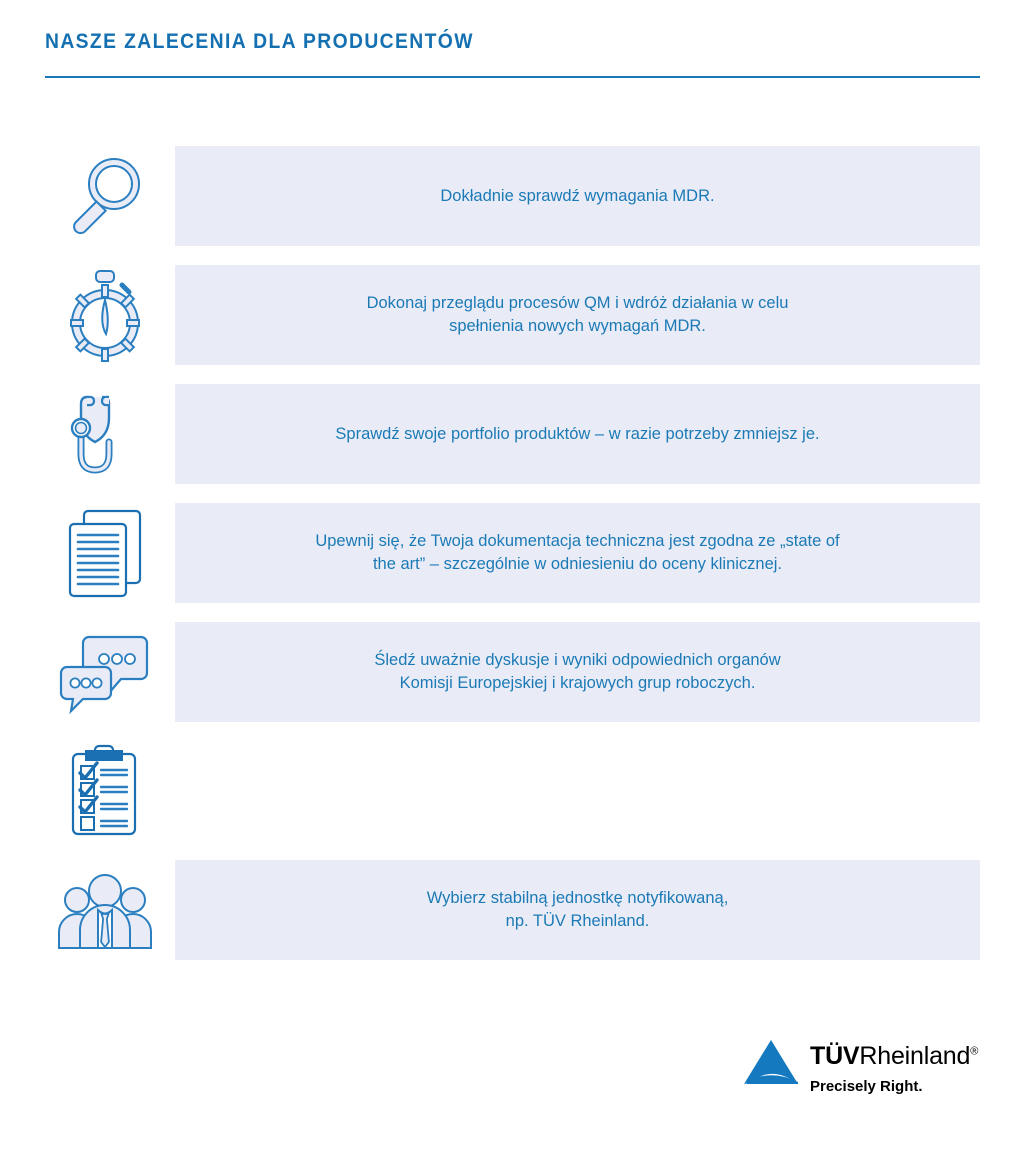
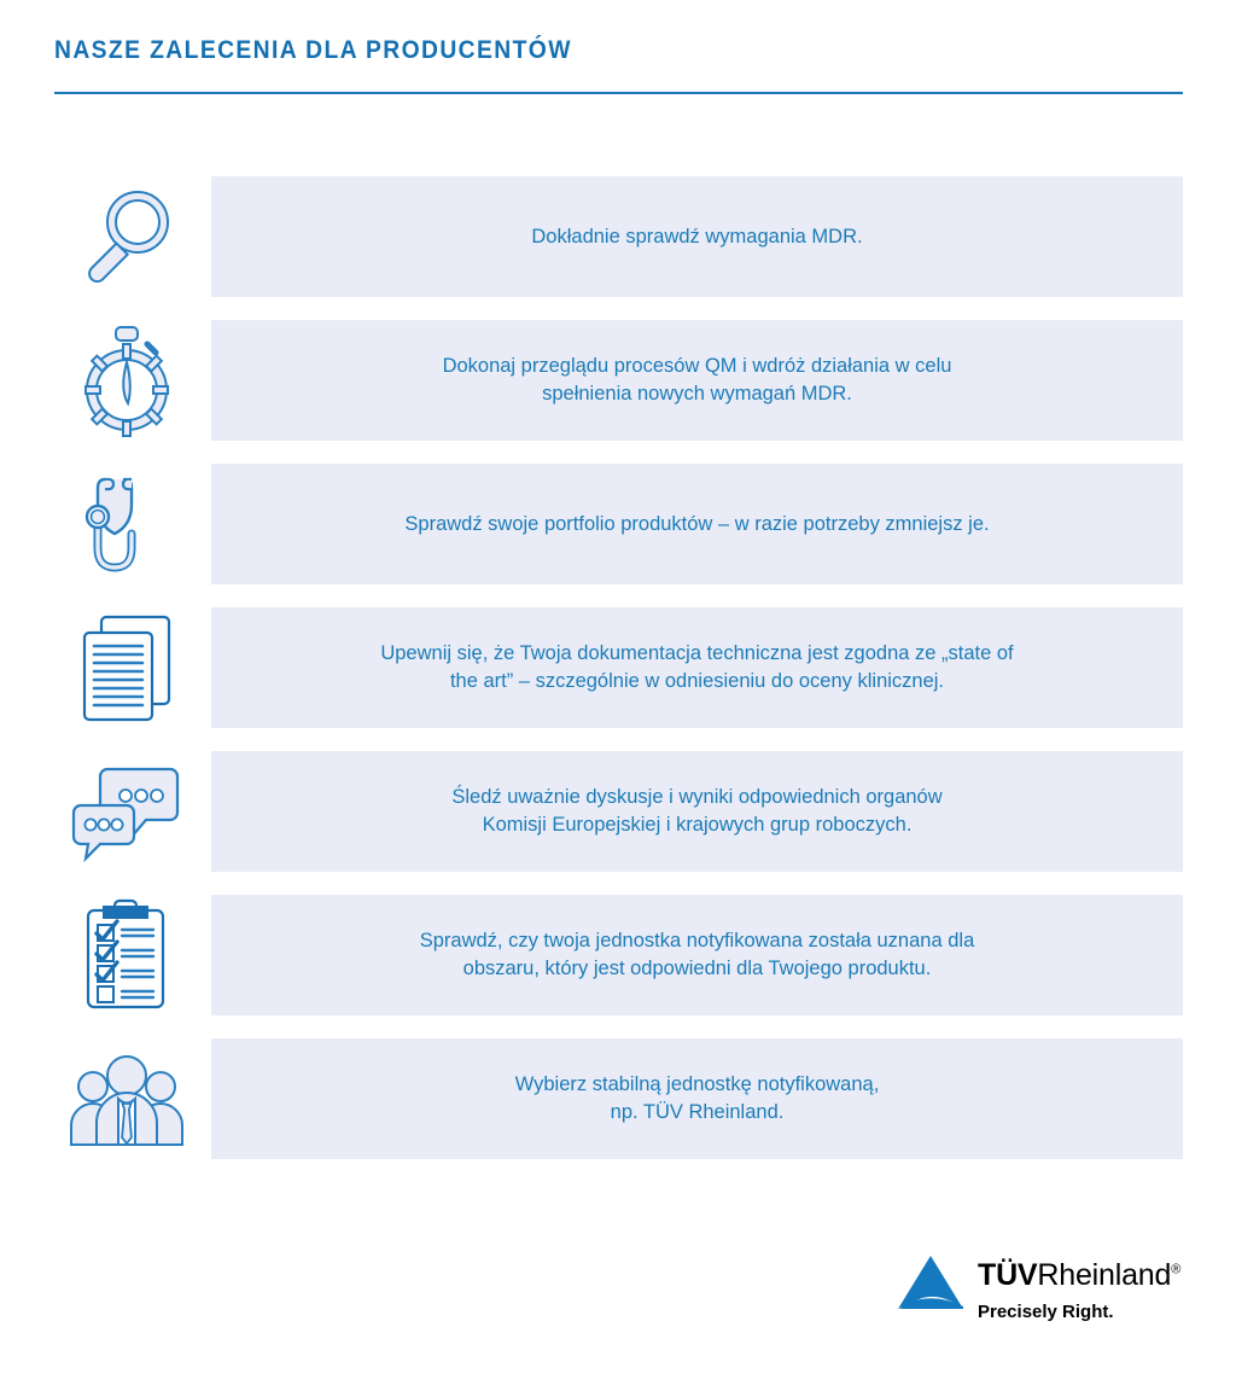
  NASZE ZALECENIA DLA PRODUCENTÓW
  Dokładnie sprawdź wymagania MDR.
  Dokonaj przeglądu procesów QM i wdróż działania w celu
  spełnienia nowych wymagań MDR.
  Sprawdź swoje portfolio produktów – w razie potrzeby zmniejsz je.
  Upewnij się, że Twoja dokumentacja techniczna jest zgodna ze „state of
  the art” – szczególnie w odniesieniu do oceny klinicznej.
  Śledź uważnie dyskusje i wyniki odpowiednich organów
  Komisji Europejskiej i krajowych grup roboczych.
+ Sprawdź, czy twoja jednostka notyfikowana została uznana dla
+ obszaru, który jest odpowiedni dla Twojego produktu.
  Wybierz stabilną jednostkę notyfikowaną,
  np. TÜV Rheinland.
  TÜVRheinland®
  Precisely Right.
